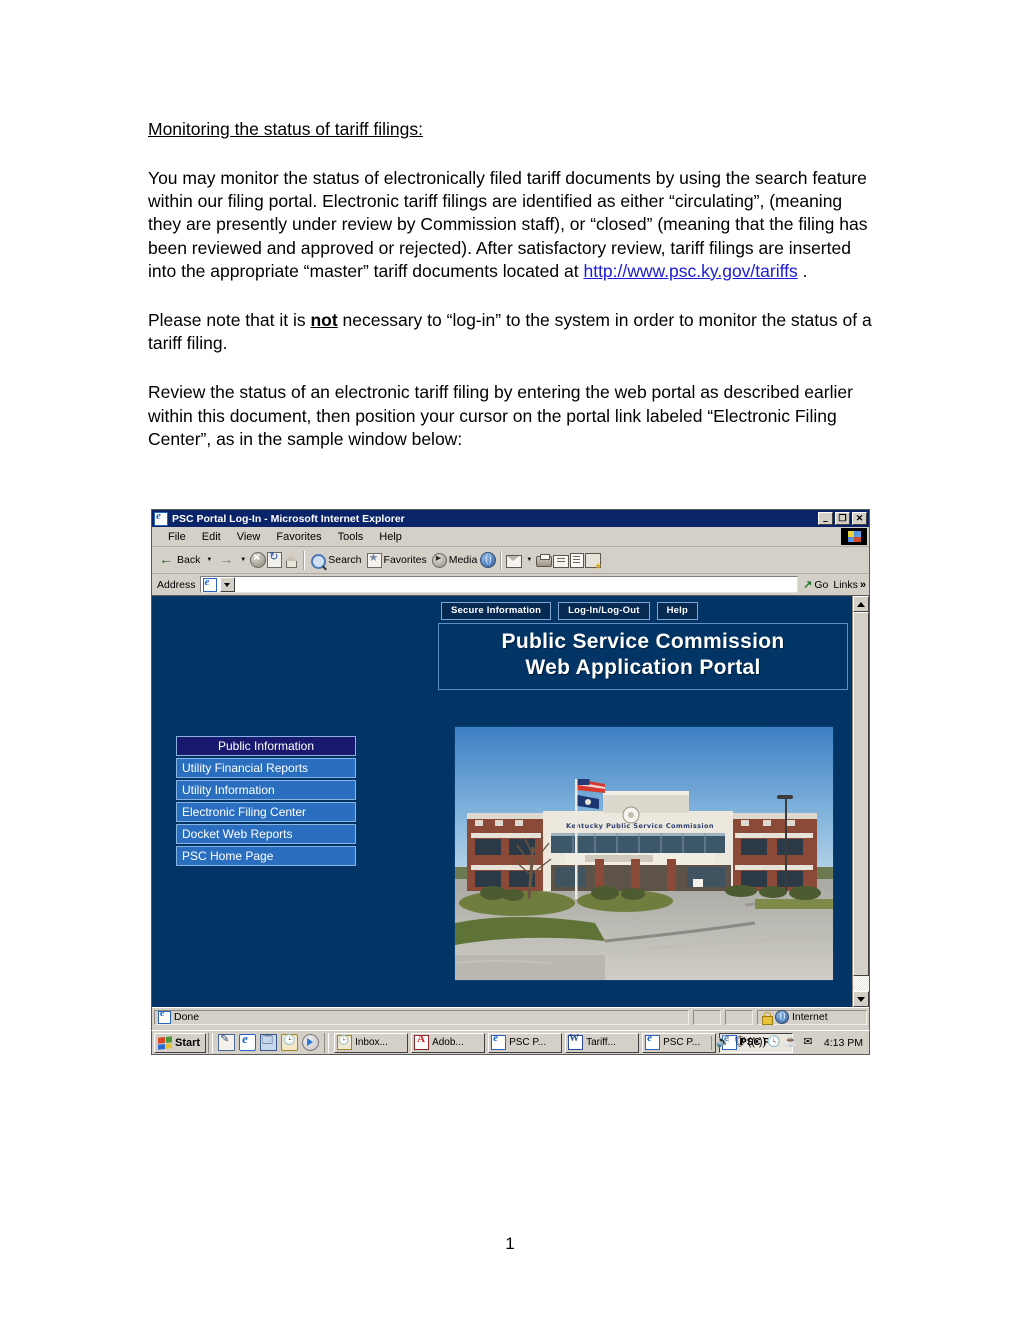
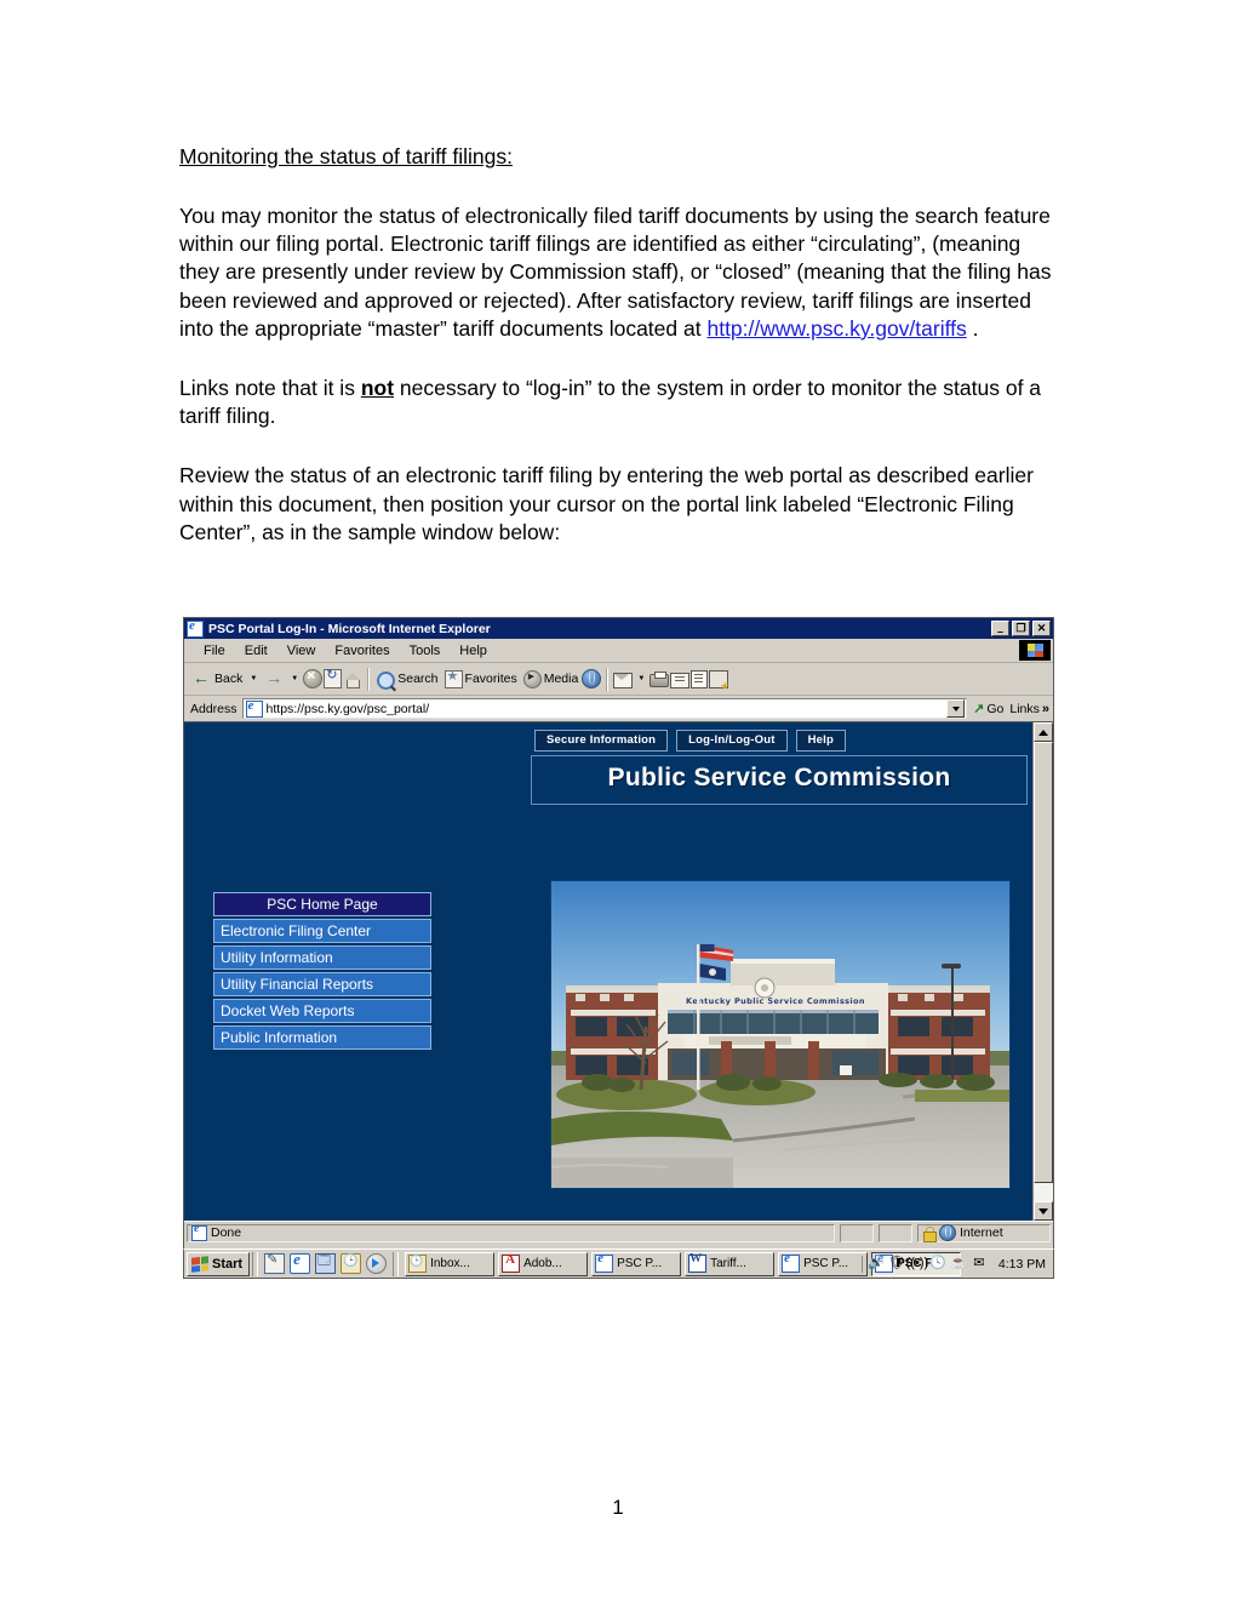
  Monitoring the status of tariff filings:
  You may monitor the status of electronically filed tariff documents by using the search feature within our filing portal. Electronic tariff filings are identified as either “circulating”, (meaning they are presently under review by Commission staff), or “closed” (meaning that the filing has been reviewed and approved or rejected). After satisfactory review, tariff filings are inserted into the appropriate “master” tariff documents located at http://www.psc.ky.gov/tariffs .
- Please note that it is not necessary to “log-in” to the system in order to monitor the status of a tariff filing.
+ Links note that it is not necessary to “log-in” to the system in order to monitor the status of a tariff filing.
  Review the status of an electronic tariff filing by entering the web portal as described earlier within this document, then position your cursor on the portal link labeled “Electronic Filing Center”, as in the sample window below:
  PSC Portal Log-In - Microsoft Internet Explorer
  –
  ❐
  ✕
  File
  Edit
  View
  Favorites
  Tools
  Help
  Back
  Search
  Favorites
  Media
  Address
+ https://psc.ky.gov/psc_portal/
  ↗
  Go
  Links
  »
  Secure Information
  Log-In/Log-Out
  Help
  Public Service Commission
- Web Application Portal
- Public Information
+ PSC Home Page
- Utility Financial Reports
+ Electronic Filing Center
  Utility Information
- Electronic Filing Center
+ Utility Financial Reports
  Docket Web Reports
- PSC Home Page
+ Public Information
  Kentucky Public Service Commission
  Done
  Internet
  Start
  Inbox...
  Adob...
  PSC P...
  Tariff...
  PSC P...
  PSC P...
  🔊
  🛡
  ((•))
  🕓
  ☕
  ✉
  4:13 PM
  1
